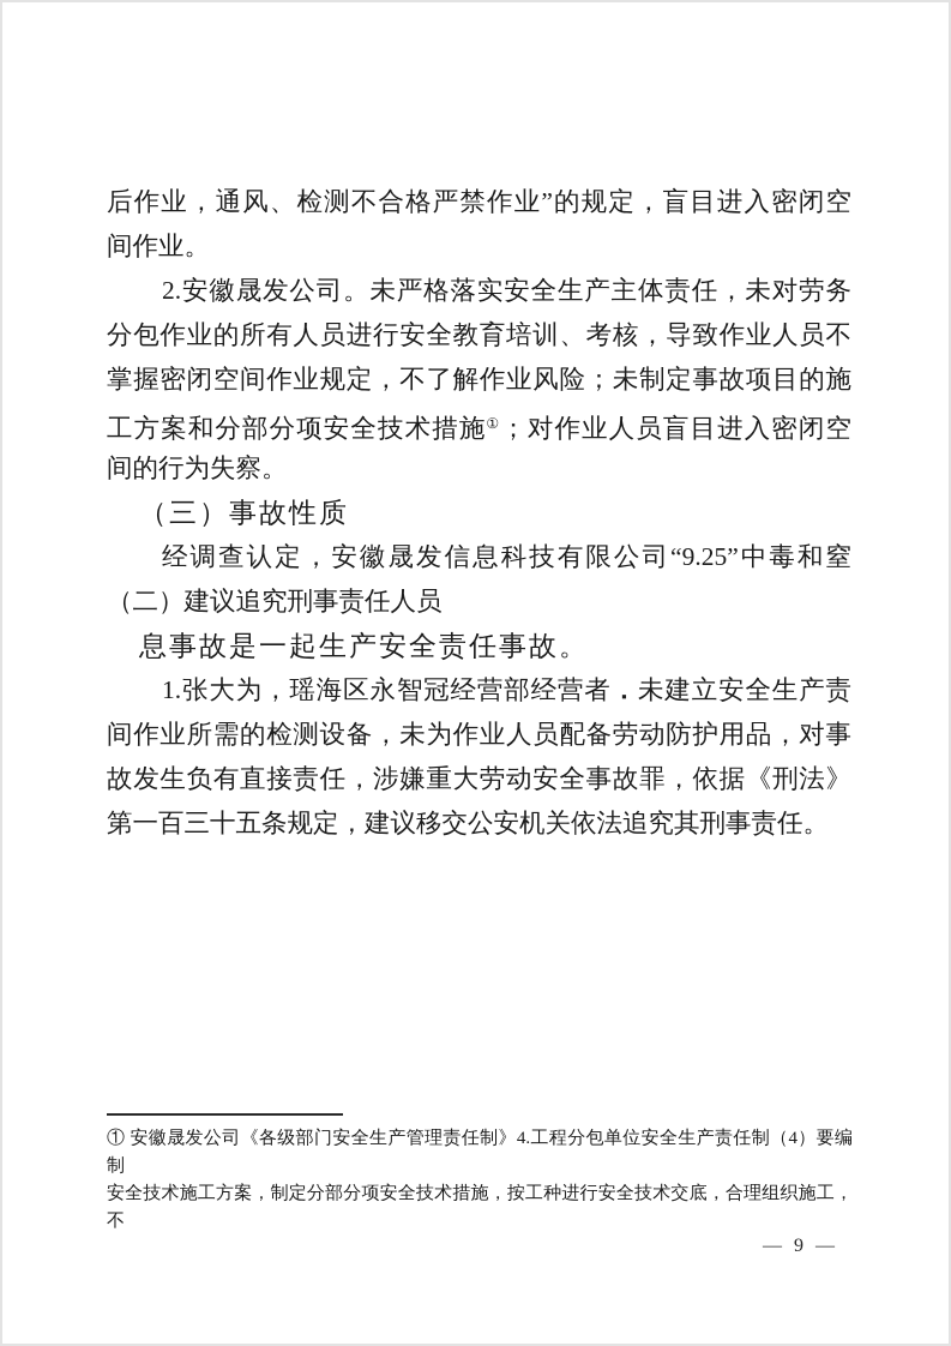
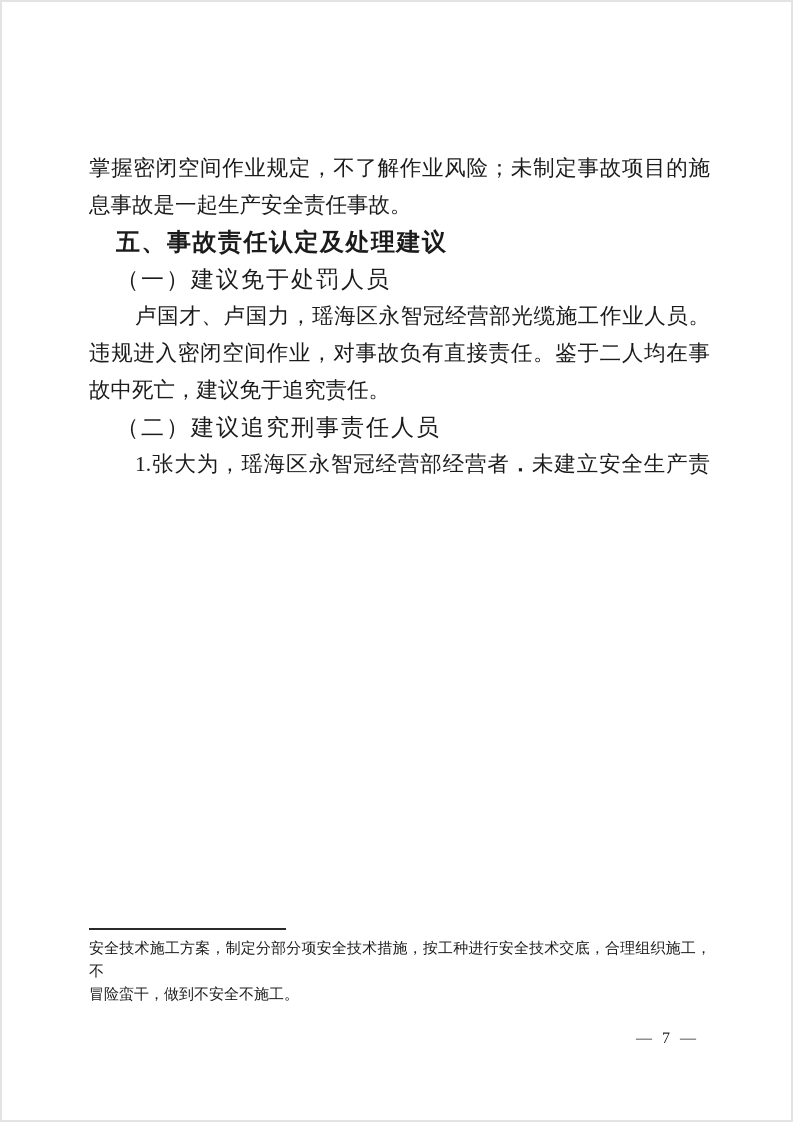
- 后作业，通风、检测不合格严禁作业”的规定，盲目进入密闭空
- 间作业。
- 2.安徽晟发公司。未严格落实安全生产主体责任，未对劳务
- 分包作业的所有人员进行安全教育培训、考核，导致作业人员不
  掌握密闭空间作业规定，不了解作业风险；未制定事故项目的施
- 工方案和分部分项安全技术措施①；对作业人员盲目进入密闭空
- 间的行为失察。
- （三）事故性质
- 经调查认定，安徽晟发信息科技有限公司“9.25”中毒和窒
- （二）建议追究刑事责任人员
+ 息事故是一起生产安全责任事故。
+ 五、事故责任认定及处理建议
+ （一）建议免于处罚人员
+ 卢国才、卢国力，瑶海区永智冠经营部光缆施工作业人员。
+ 违规进入密闭空间作业，对事故负有直接责任。鉴于二人均在事
+ 故中死亡，建议免于追究责任。
- 息事故是一起生产安全责任事故。
+ （二）建议追究刑事责任人员
  1.张大为，瑶海区永智冠经营部经营者．未建立安全生产责
- 间作业所需的检测设备，未为作业人员配备劳动防护用品，对事
- 故发生负有直接责任，涉嫌重大劳动安全事故罪，依据《刑法》
- 第一百三十五条规定，建议移交公安机关依法追究其刑事责任。
- ① 安徽晟发公司《各级部门安全生产管理责任制》4.工程分包单位安全生产责任制（4）要编制
  安全技术施工方案，制定分部分项安全技术措施，按工种进行安全技术交底，合理组织施工，不
+ 冒险蛮干，做到不安全不施工。
- — 9 —
+ — 7 —
